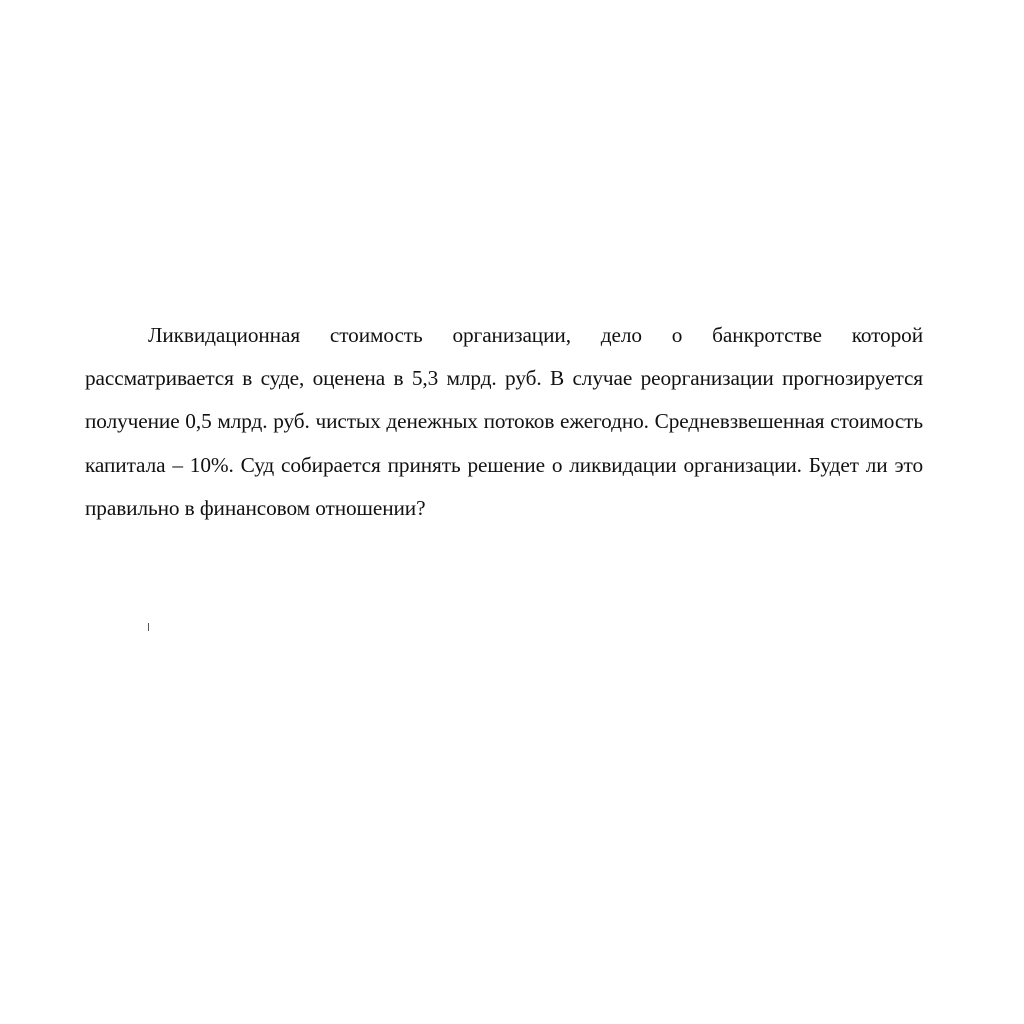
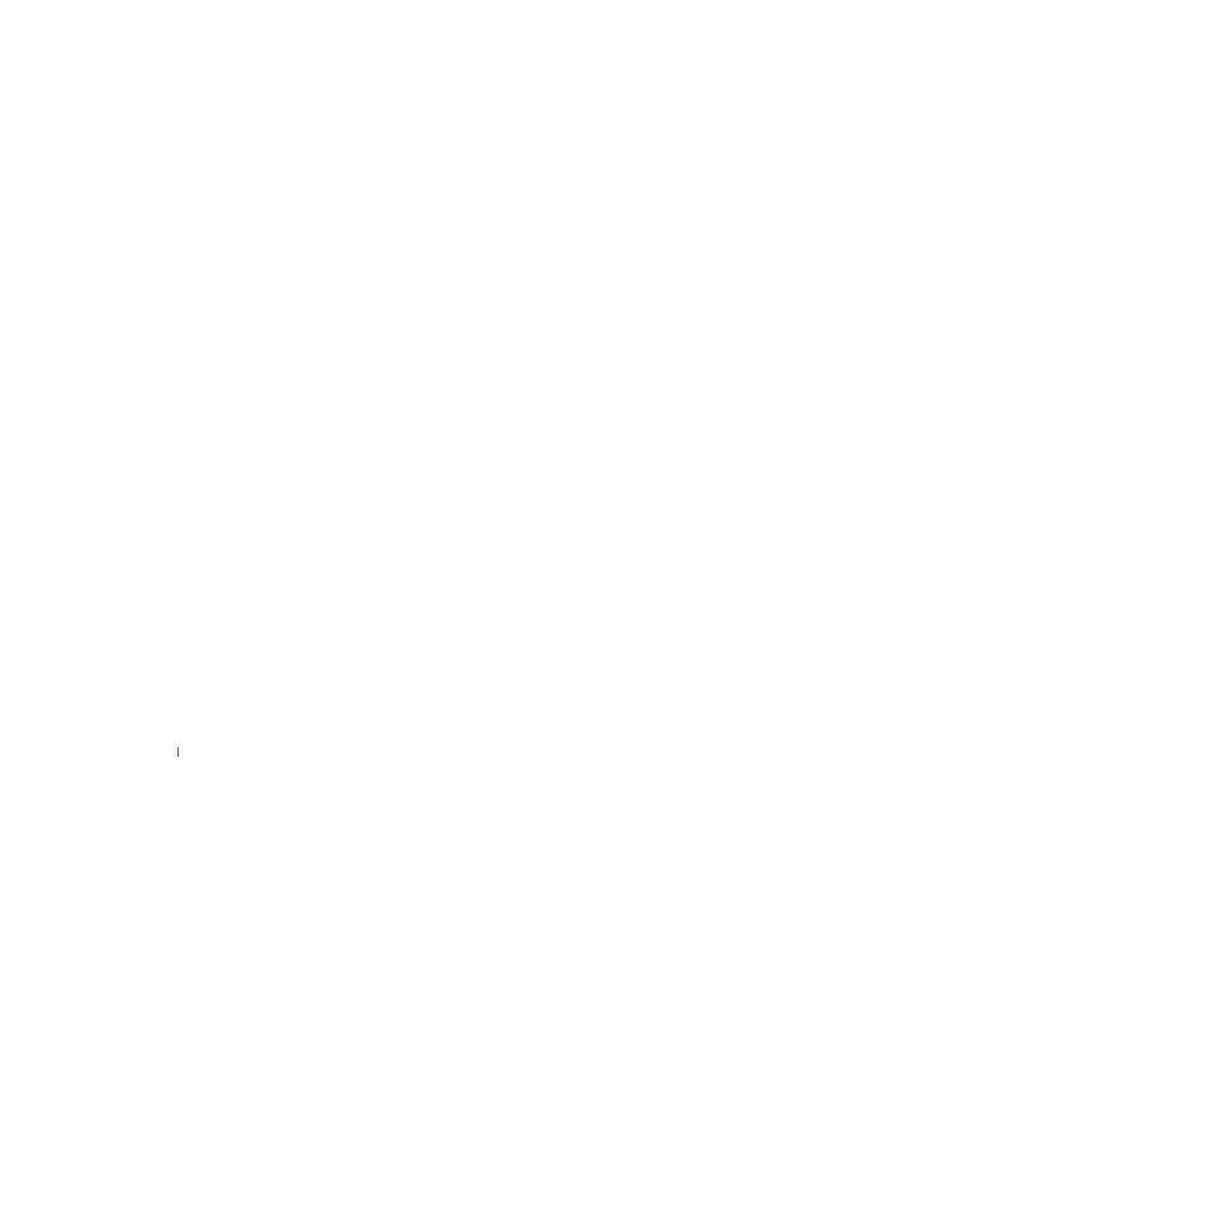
- Ликвидационная стоимость организации, дело о банкротстве которой рассматривается в суде, оценена в 5,3 млрд. руб. В случае реорганизации прогнозируется получение 0,5 млрд. руб. чистых денежных потоков ежегодно. Средневзвешенная стоимость капитала – 10%. Суд собирается принять решение о ликвидации организации. Будет ли это правильно в финансовом отношении?
